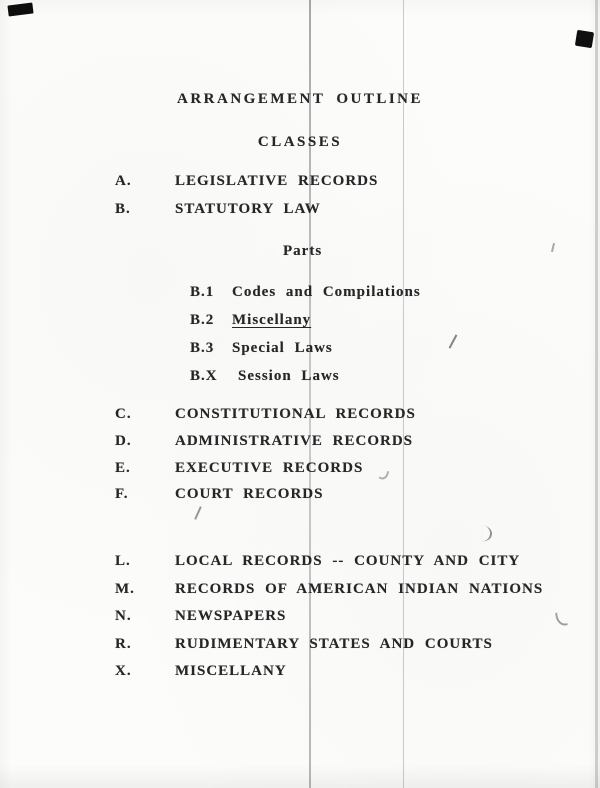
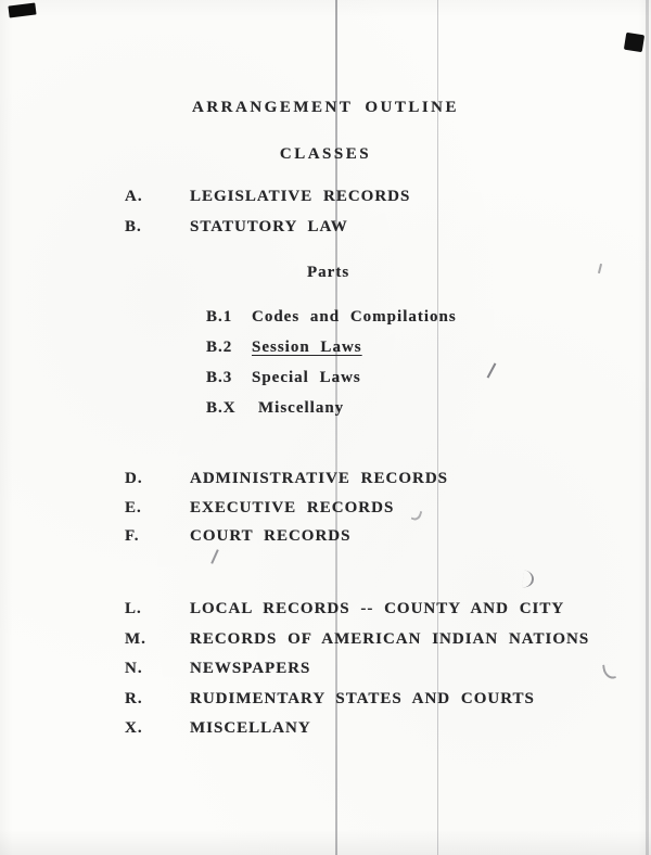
  ARRANGEMENT OUTLINE
  CLASSES
  A. LEGISLATIVE RECORDS
  B. STATUTORY LAW
  Parts
  B.1 Codes and Compilations
- B.2 Miscellany
+ B.2 Session Laws
  B.3 Special Laws
- B.X Session Laws
+ B.X Miscellany
- C. CONSTITUTIONAL RECORDS
  D. ADMINISTRATIVE RECORDS
  E. EXECUTIVE RECORDS
  F. COURT RECORDS
  L. LOCAL RECORDS -- COUNTY AND CITY
  M. RECORDS OF AMERICAN INDIAN NATIONS
  N. NEWSPAPERS
  R. RUDIMENTARY STATES AND COURTS
  X. MISCELLANY
